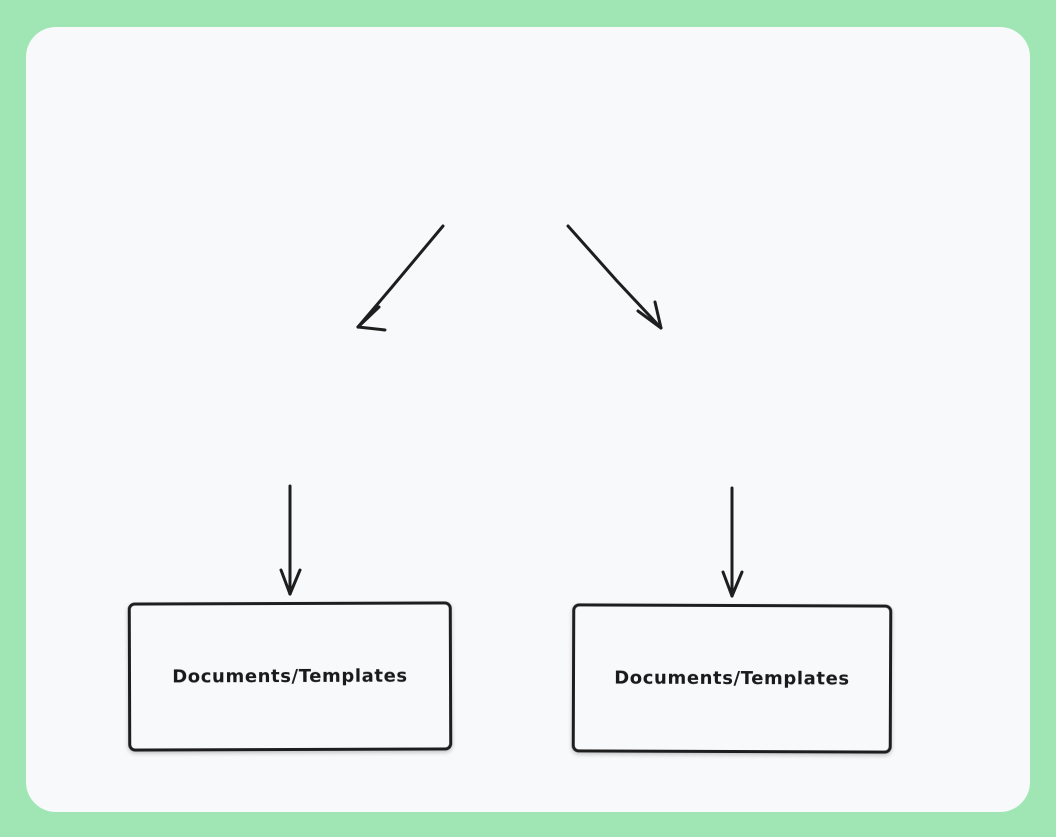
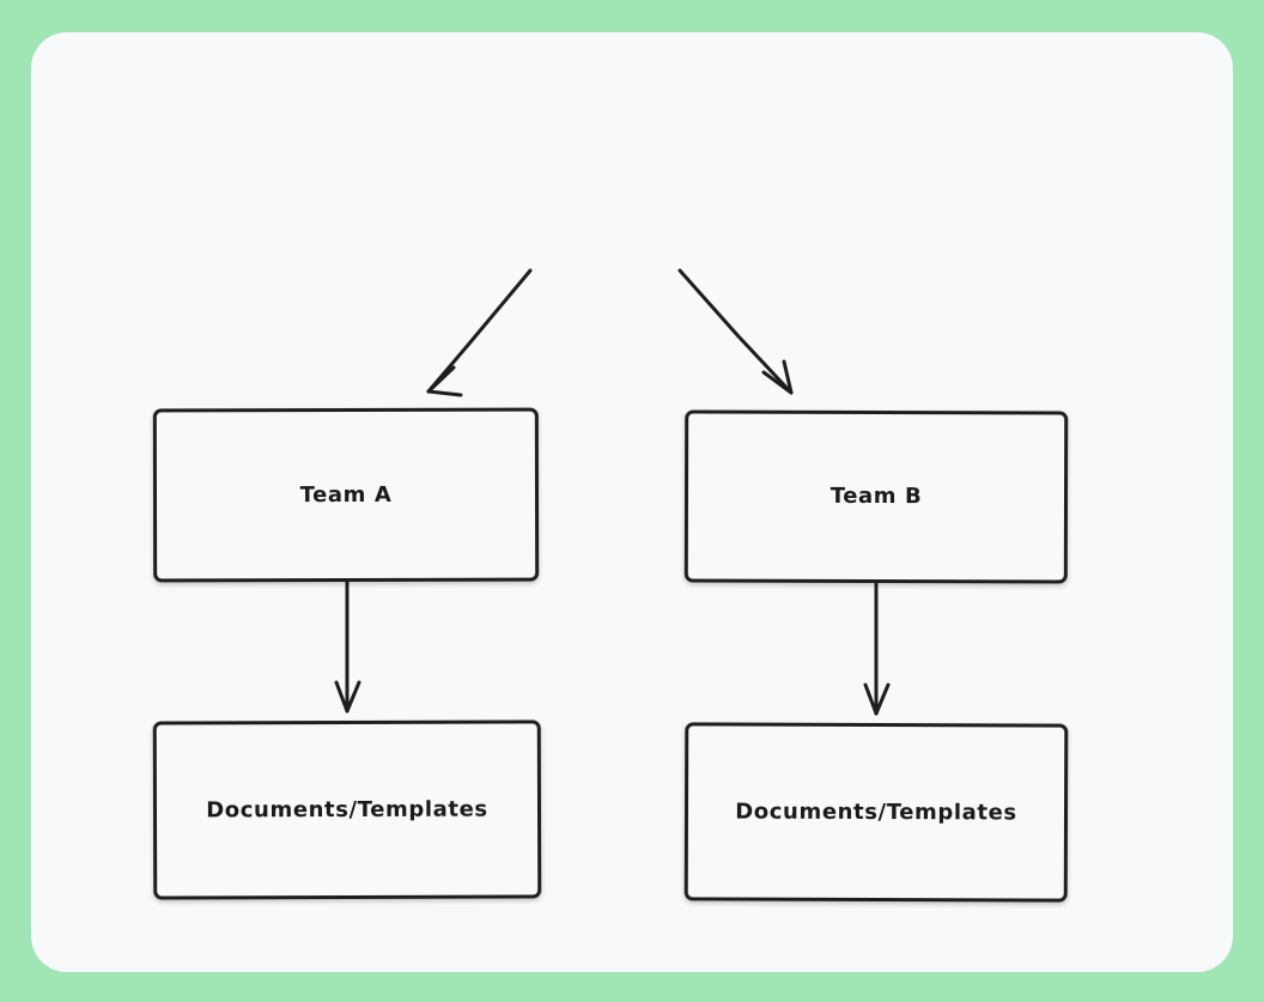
+ Team A
+ Team B
  Documents/Templates
  Documents/Templates
